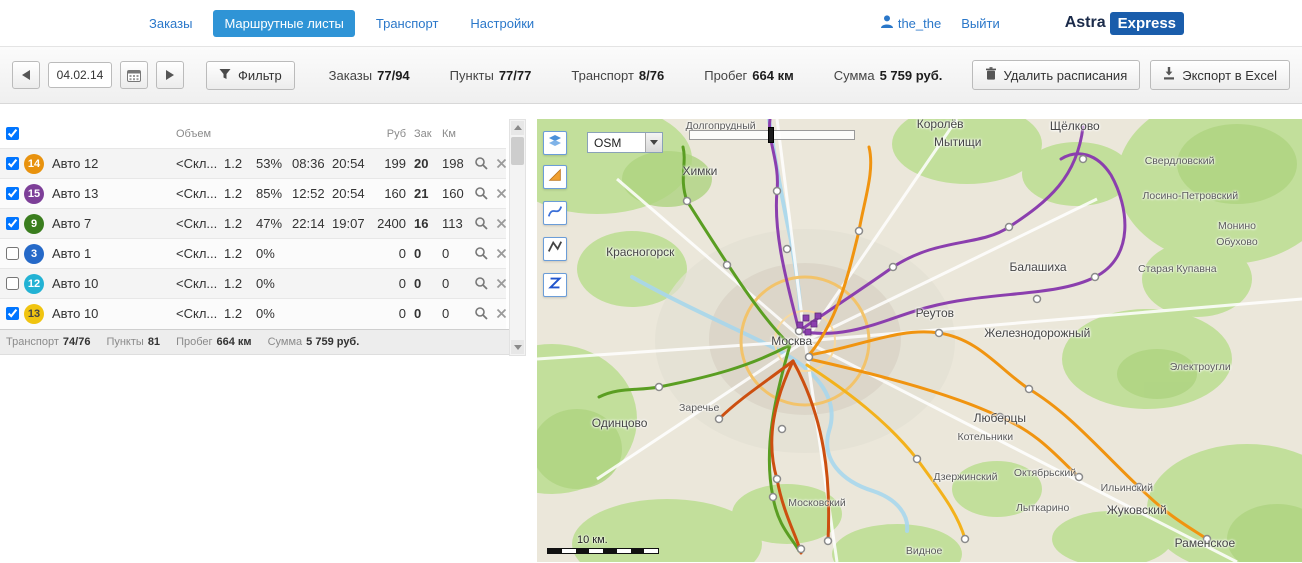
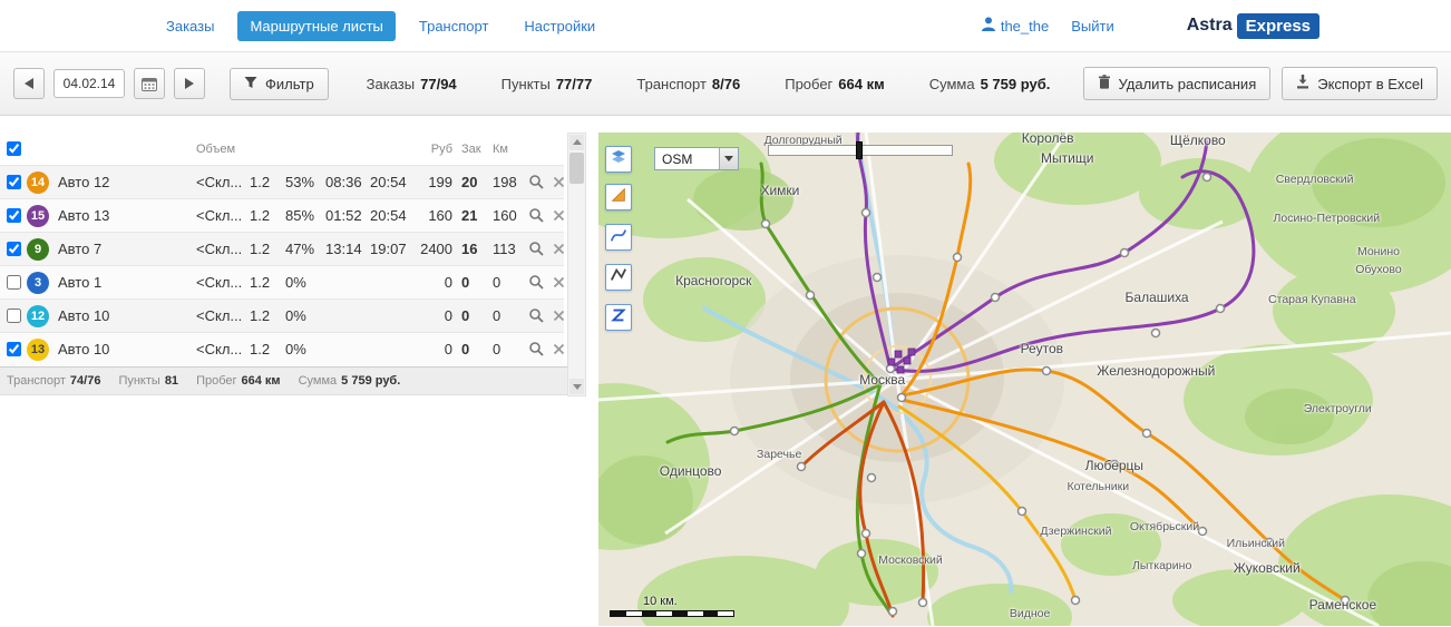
  Заказы
  Маршрутные листы
  Транспорт
  Настройки
  the_the
  Выйти
  Astra
  Express
  04.02.14
  Фильтр
  Заказы 77/94
  Пункты 77/77
  Транспорт 8/76
  Пробег 664 км
  Сумма 5 759 руб.
  Удалить расписания
  Экспорт в Excel
  			Объем				Руб	Зак	Км
  	14	Авто 12	<Скл...	1.2	53%	08:36	20:54	199	20	198
- 	15	Авто 13	<Скл...	1.2	85%	12:52	20:54	160	21	160
+ 	15	Авто 13	<Скл...	1.2	85%	01:52	20:54	160	21	160
- 	9	Авто 7	<Скл...	1.2	47%	22:14	19:07	2400	16	113
+ 	9	Авто 7	<Скл...	1.2	47%	13:14	19:07	2400	16	113
  	3	Авто 1	<Скл...	1.2	0%			0	0	0
  	12	Авто 10	<Скл...	1.2	0%			0	0	0
  	13	Авто 10	<Скл...	1.2	0%			0	0	0
  Транспорт 74/76
  Пункты 81
  Пробег 664 км
  Сумма 5 759 руб.
  Долгопрудный
  Химки
  Мытищи
  Королёв
  Щёлково
  Свердловский
  Лосино-Петровский
  Монино
  Обухово
  Старая Купавна
  Красногорск
  Балашиха
  Реутов
  Железнодорожный
  Электроугли
  Москва
  Люберцы
  Котельники
  Дзержинский
  Октябрьский
  Ильинский
  Жуковский
  Раменское
  Лыткарино
  Одинцово
  Заречье
  Московский
  Видное
  OSM
  10 км.
